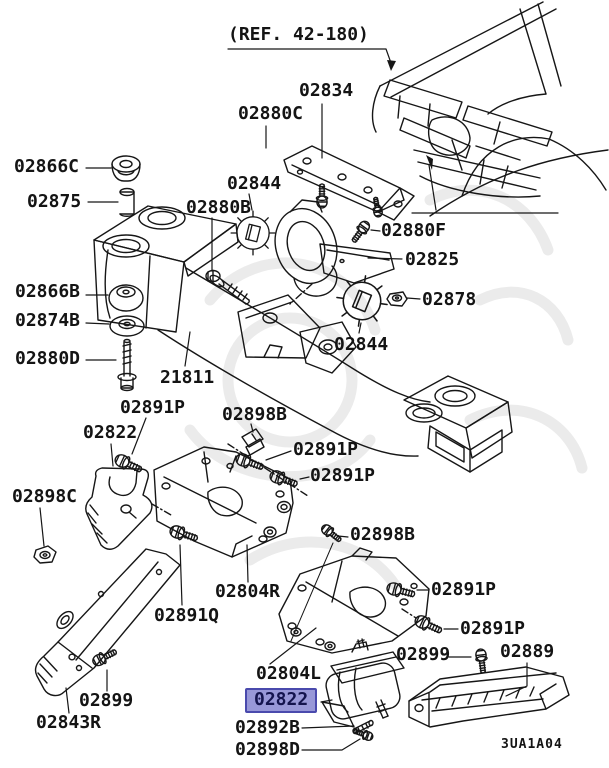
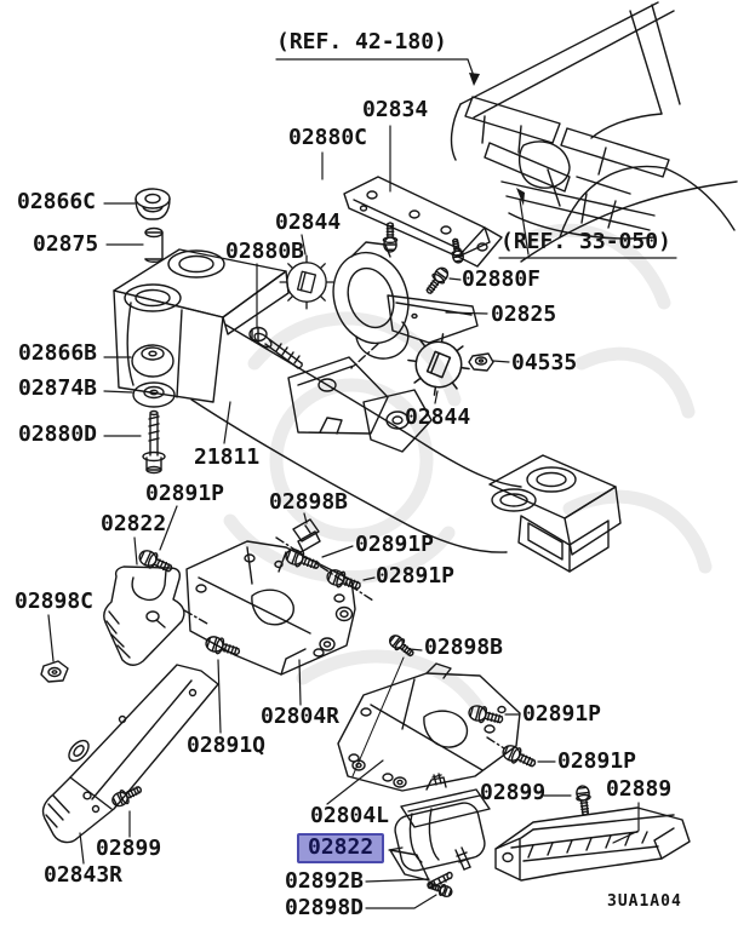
  (REF. 42-180)
  02834
  02880C
+ (REF. 33-050)
  02866C
  02875
  02844
  02880B
  02880F
  02825
- 02878
+ 04535
  02844
  02866B
  02874B
  02880D
  21811
  02891P
  02898B
  02822
  02891P
  02891P
  02898C
  02898B
  02804R
  02891P
  02891Q
  02891P
  02899
  02889
  02804L
  02822
  02892B
  02898D
  02899
  02843R
  3UA1A04
